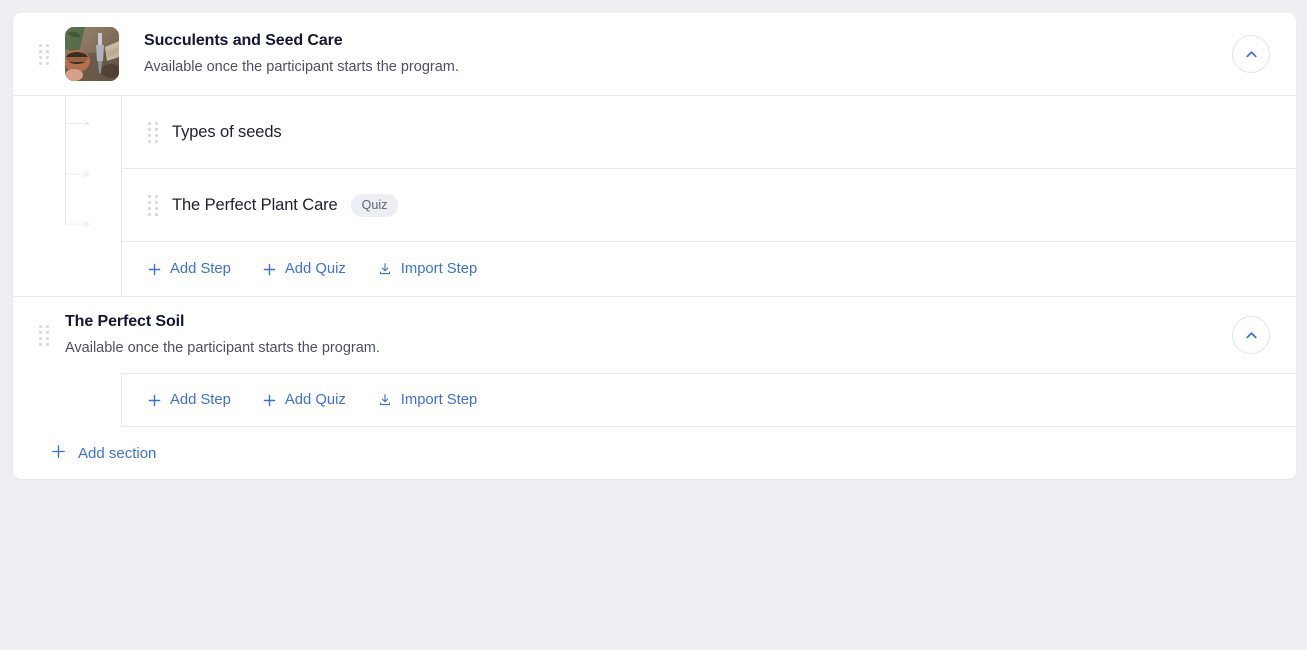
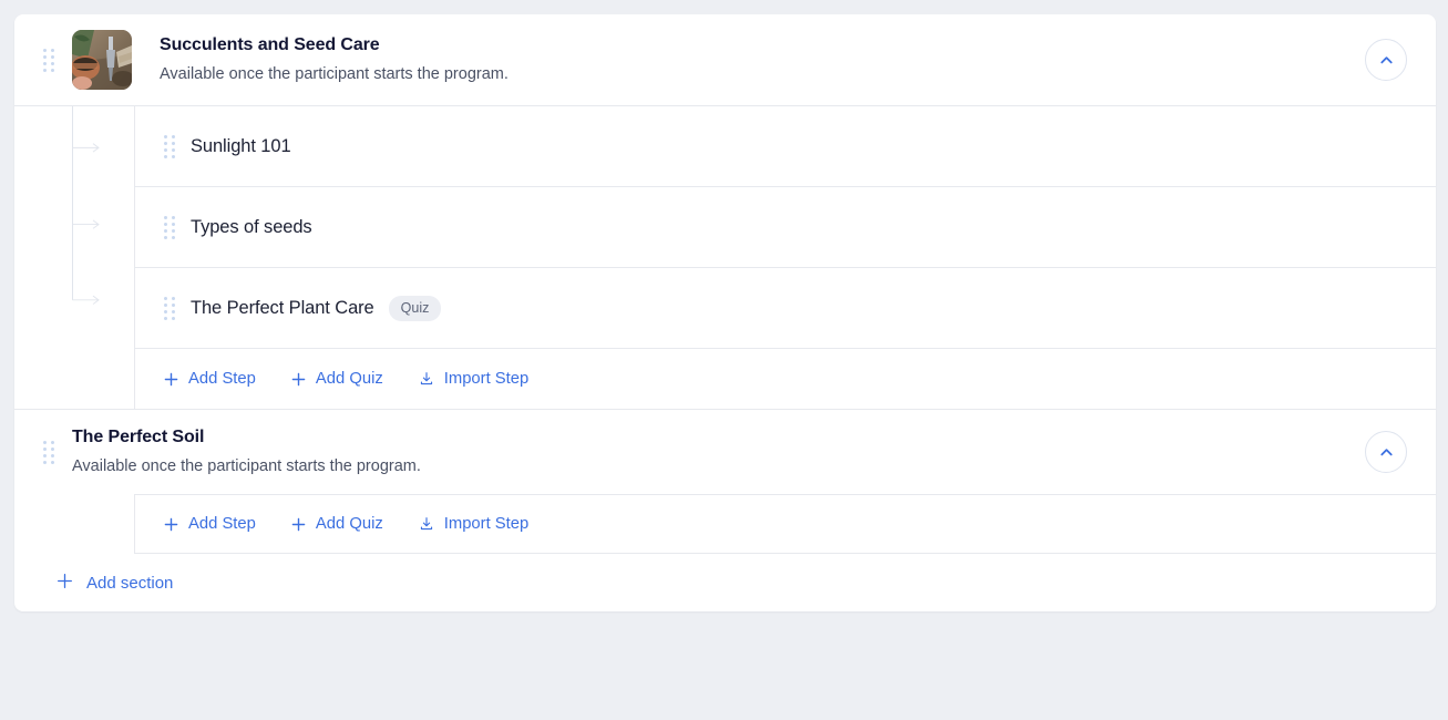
  Succulents and Seed Care
  Available once the participant starts the program.
+ Sunlight 101
  Types of seeds
  The Perfect Plant Care
  Quiz
  Add Step
  Add Quiz
  Import Step
  The Perfect Soil
  Available once the participant starts the program.
  Add Step
  Add Quiz
  Import Step
  Add section
